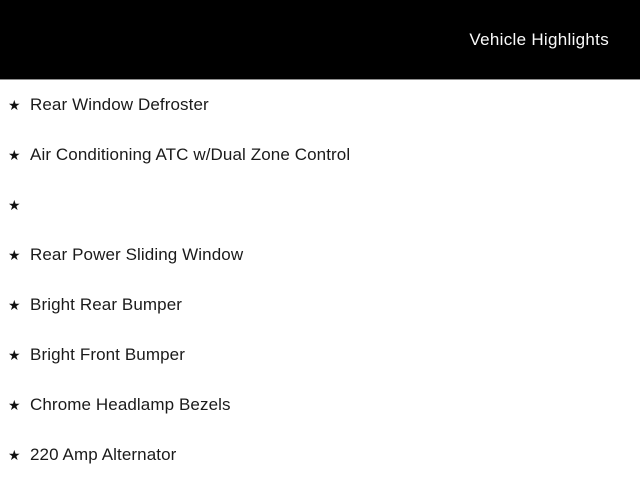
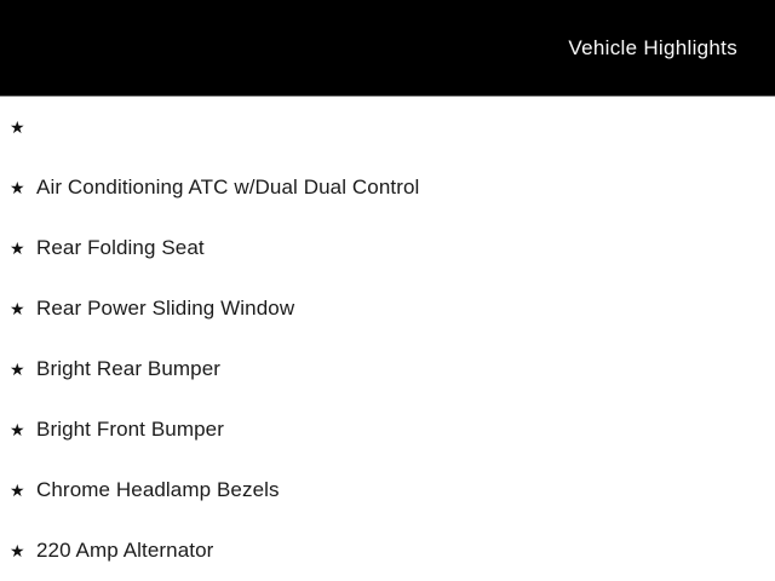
  Vehicle Highlights
  ★
- Rear Window Defroster
  ★
- Air Conditioning ATC w/Dual Zone Control
+ Air Conditioning ATC w/Dual Dual Control
  ★
+ Rear Folding Seat
  ★
  Rear Power Sliding Window
  ★
  Bright Rear Bumper
  ★
  Bright Front Bumper
  ★
  Chrome Headlamp Bezels
  ★
  220 Amp Alternator
